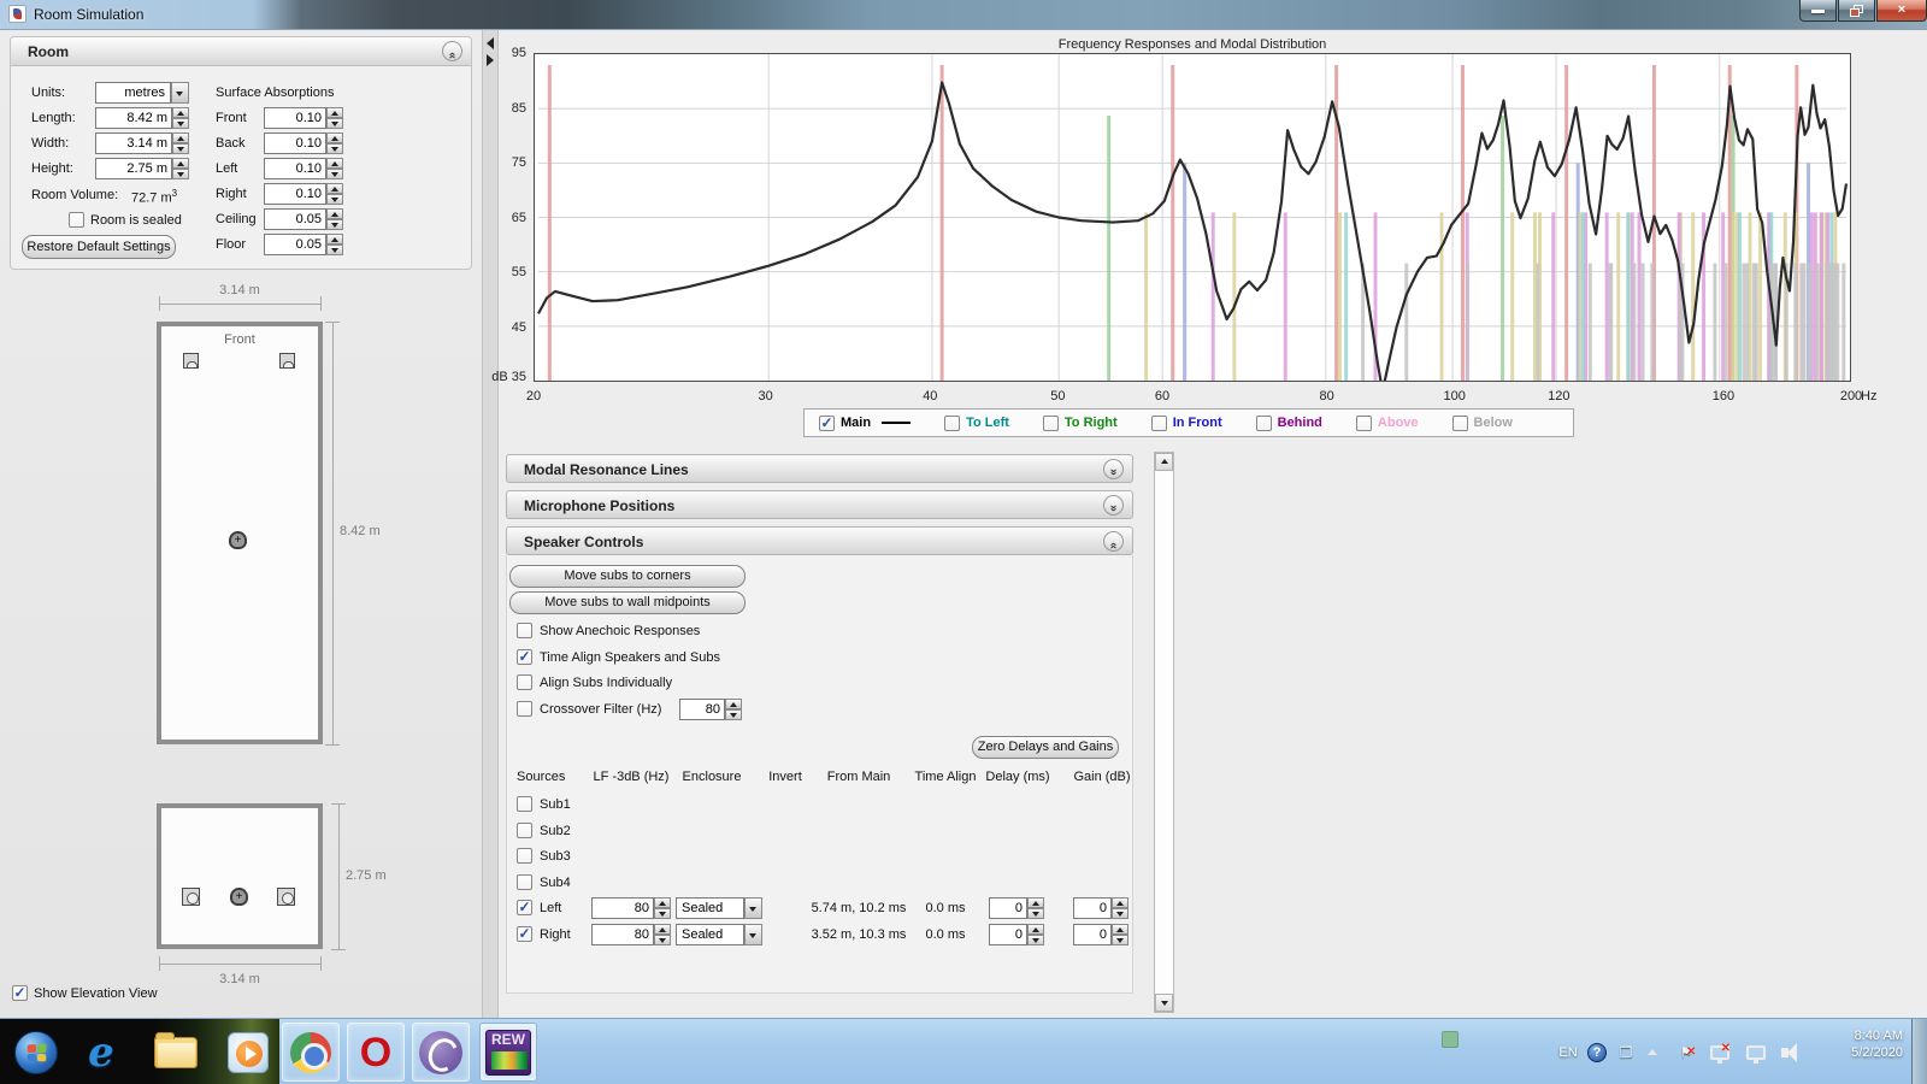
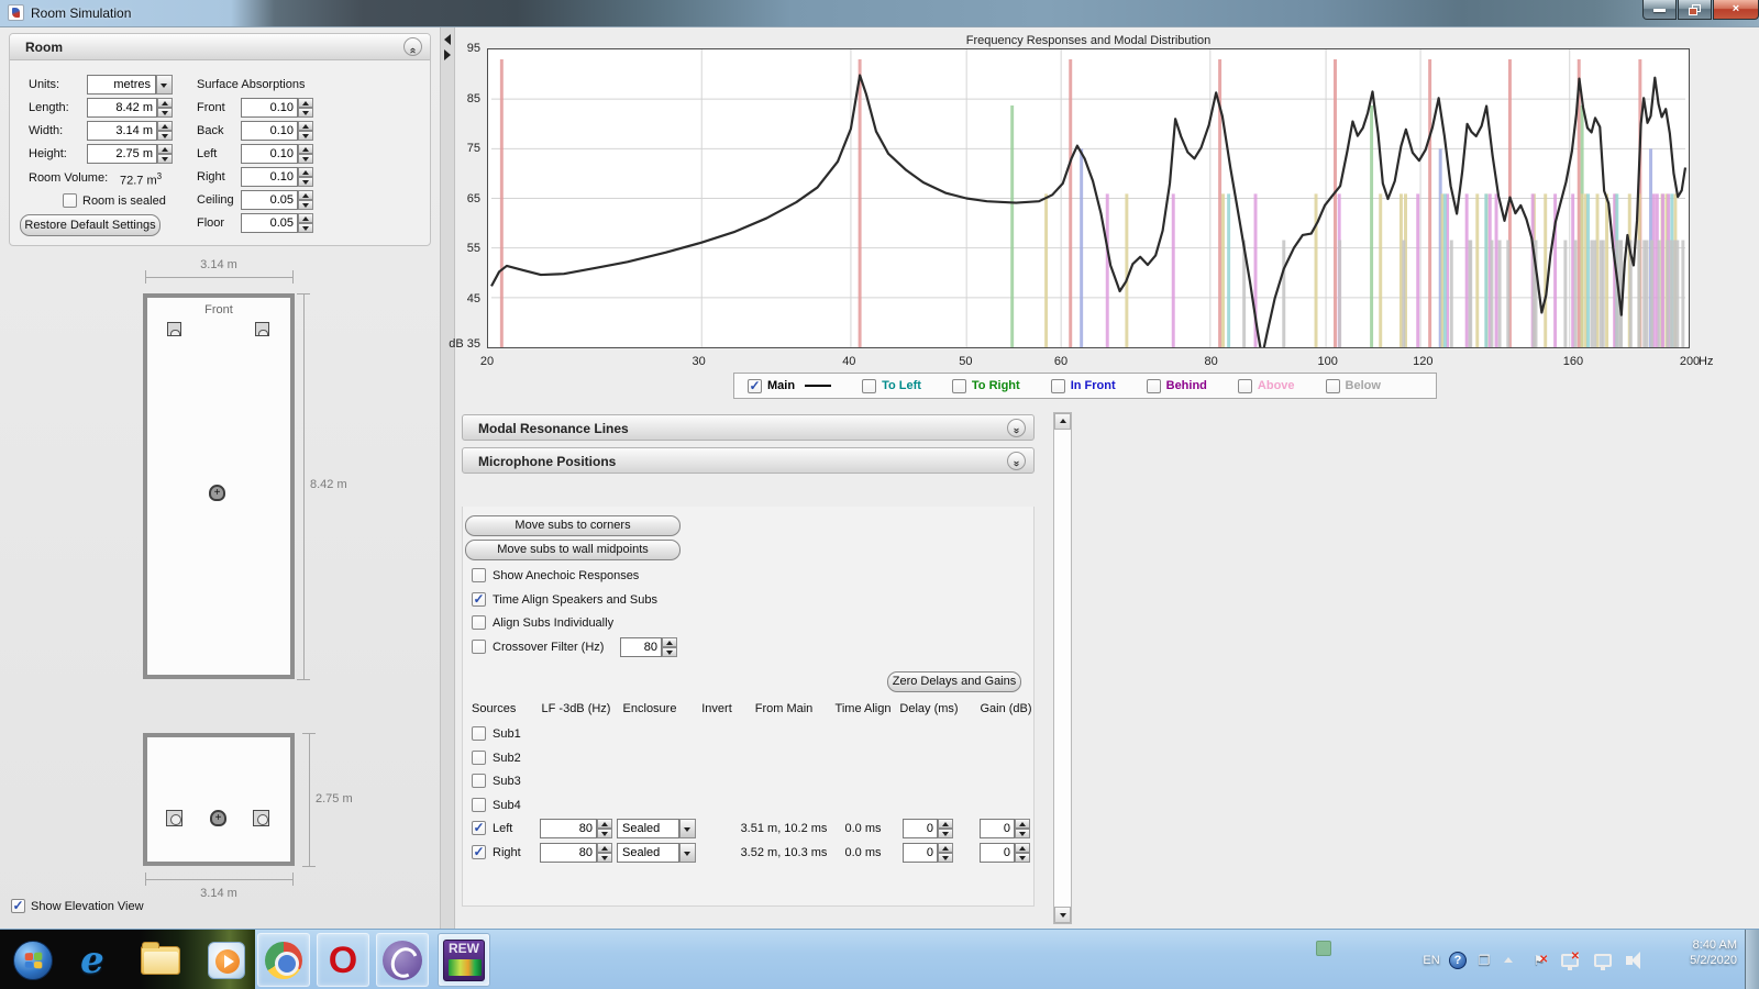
  Room Simulation
  ×
  Room
  Units:
  metres
  Length:
  8.42 m
  Width:
  3.14 m
  Height:
  2.75 m
  Room Volume:
  72.7 m3
  Room is sealed
  Restore Default Settings
  Surface Absorptions
  Front
  0.10
  Back
  0.10
  Left
  0.10
  Right
  0.10
  Ceiling
  0.05
  Floor
  0.05
  3.14 m
  Front
  +
  8.42 m
  +
  2.75 m
  3.14 m
  ✓
  Show Elevation View
  Frequency Responses and Modal Distribution
  Hz
  ✓
  Main
  To Left
  To Right
  In Front
  Behind
  Above
  Below
  95
  85
  75
  65
  55
  45
  dB 35
  20
  30
  40
  50
  60
  80
  100
  120
  160
  200
  Modal Resonance Lines
  Microphone Positions
- Speaker Controls
  Move subs to corners
  Move subs to wall midpoints
  Show Anechoic Responses
  ✓
  Time Align Speakers and Subs
  Align Subs Individually
  Crossover Filter (Hz)
  80
  Zero Delays and Gains
  Sources
  LF -3dB (Hz)
  Enclosure
  Invert
  From Main
  Time Align
  Delay (ms)
  Gain (dB)
  Sub1
  Sub2
  Sub3
  Sub4
  ✓
  Left
  80
  Sealed
- 5.74 m, 10.2 ms
+ 3.51 m, 10.2 ms
  0.0 ms
  0
  0
  ✓
  Right
  80
  Sealed
  3.52 m, 10.3 ms
  0.0 ms
  0
  0
  e
  O
  REW
  EN
  ?
  ❐
  ⚑
  ✕
  ✕
  8:40 AM
  5/2/2020
